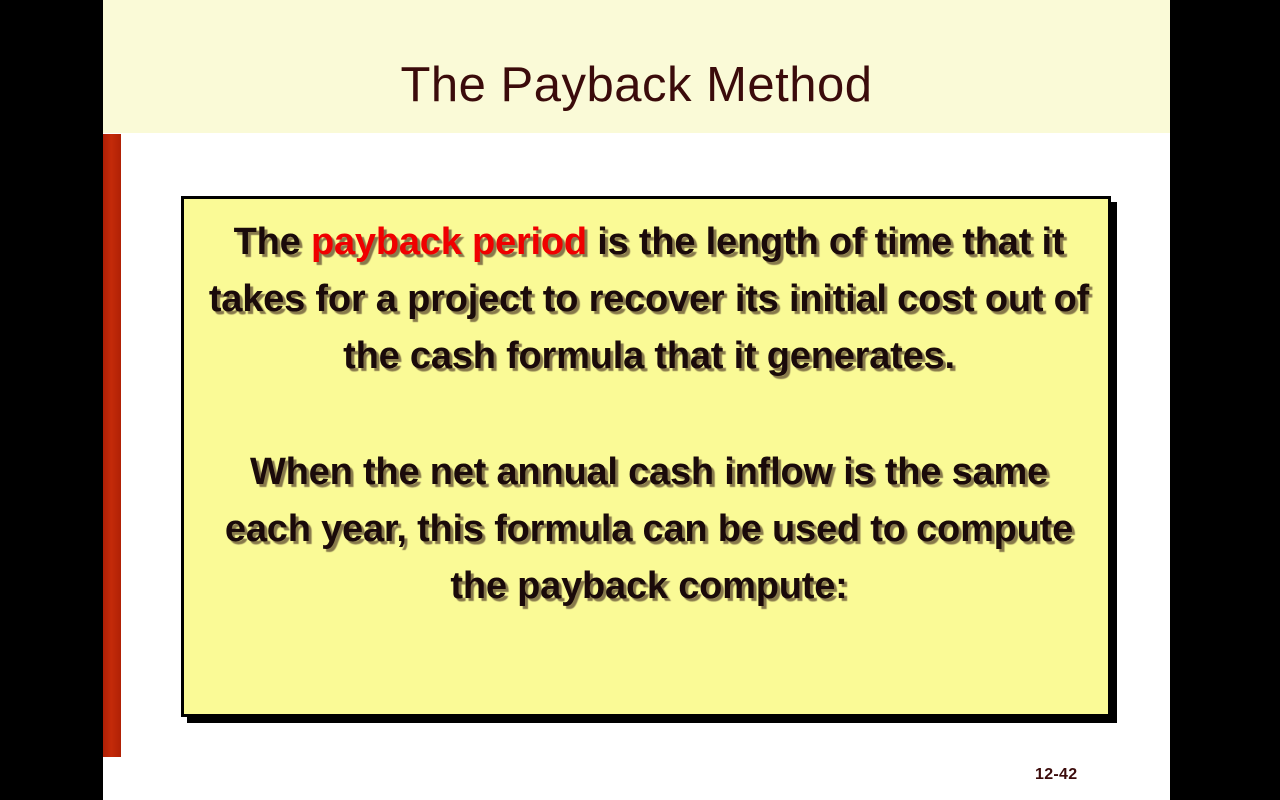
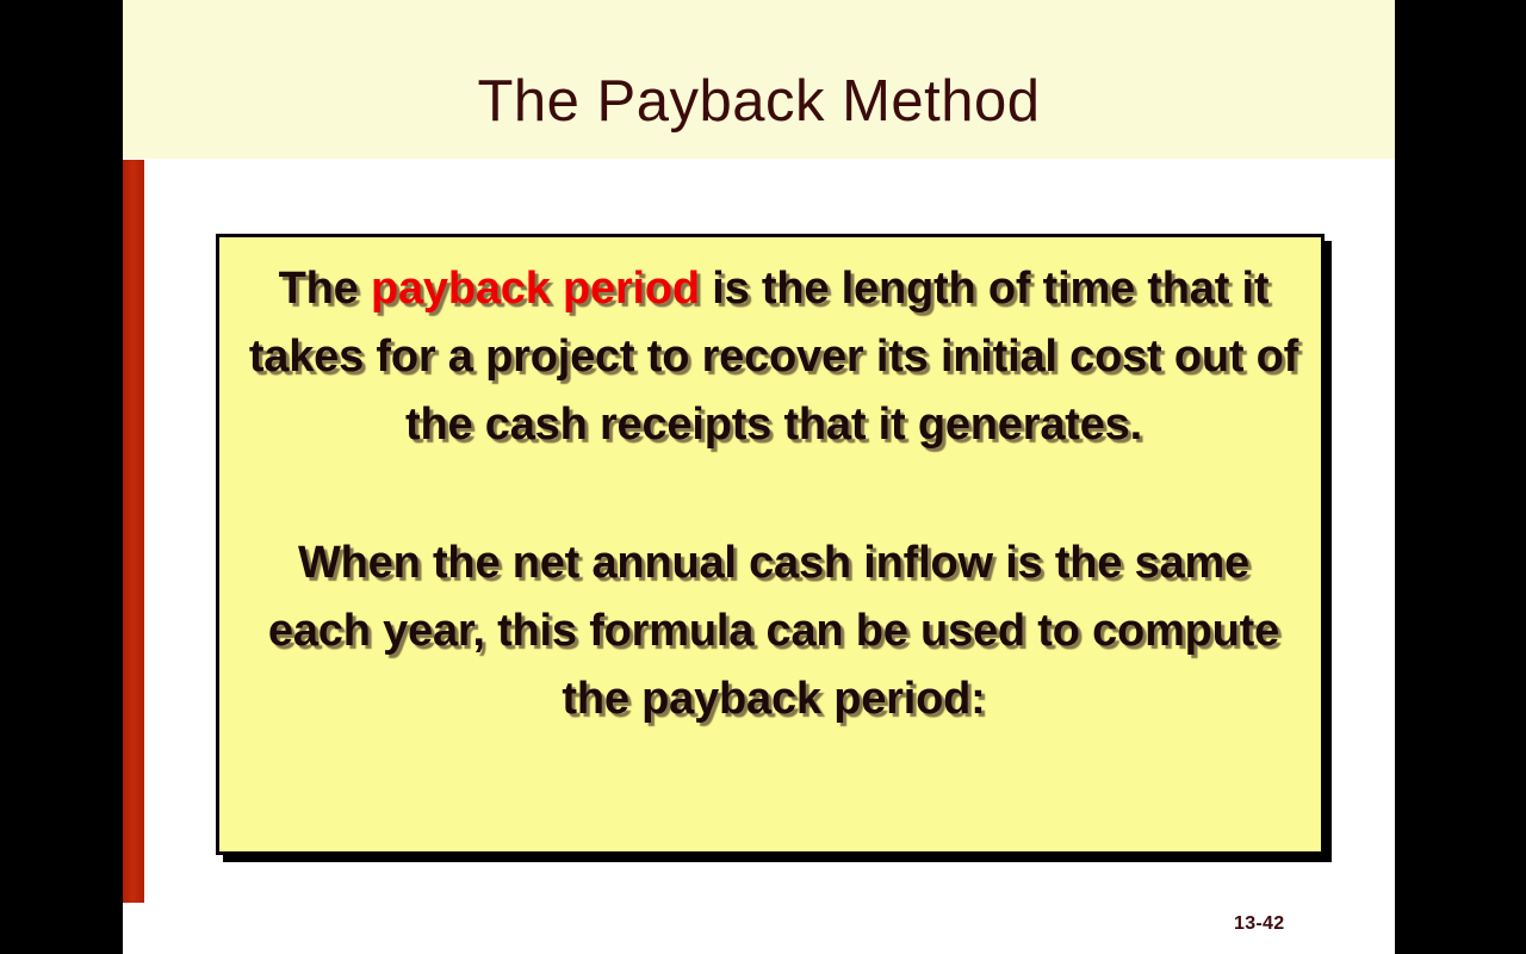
  The Payback Method
- The payback period is the length of time that it takes for a project to recover its initial cost out of the cash formula that it generates.
+ The payback period is the length of time that it takes for a project to recover its initial cost out of the cash receipts that it generates.
- When the net annual cash inflow is the same each year, this formula can be used to compute the payback compute:
+ When the net annual cash inflow is the same each year, this formula can be used to compute the payback period:
- 12-42
+ 13-42
